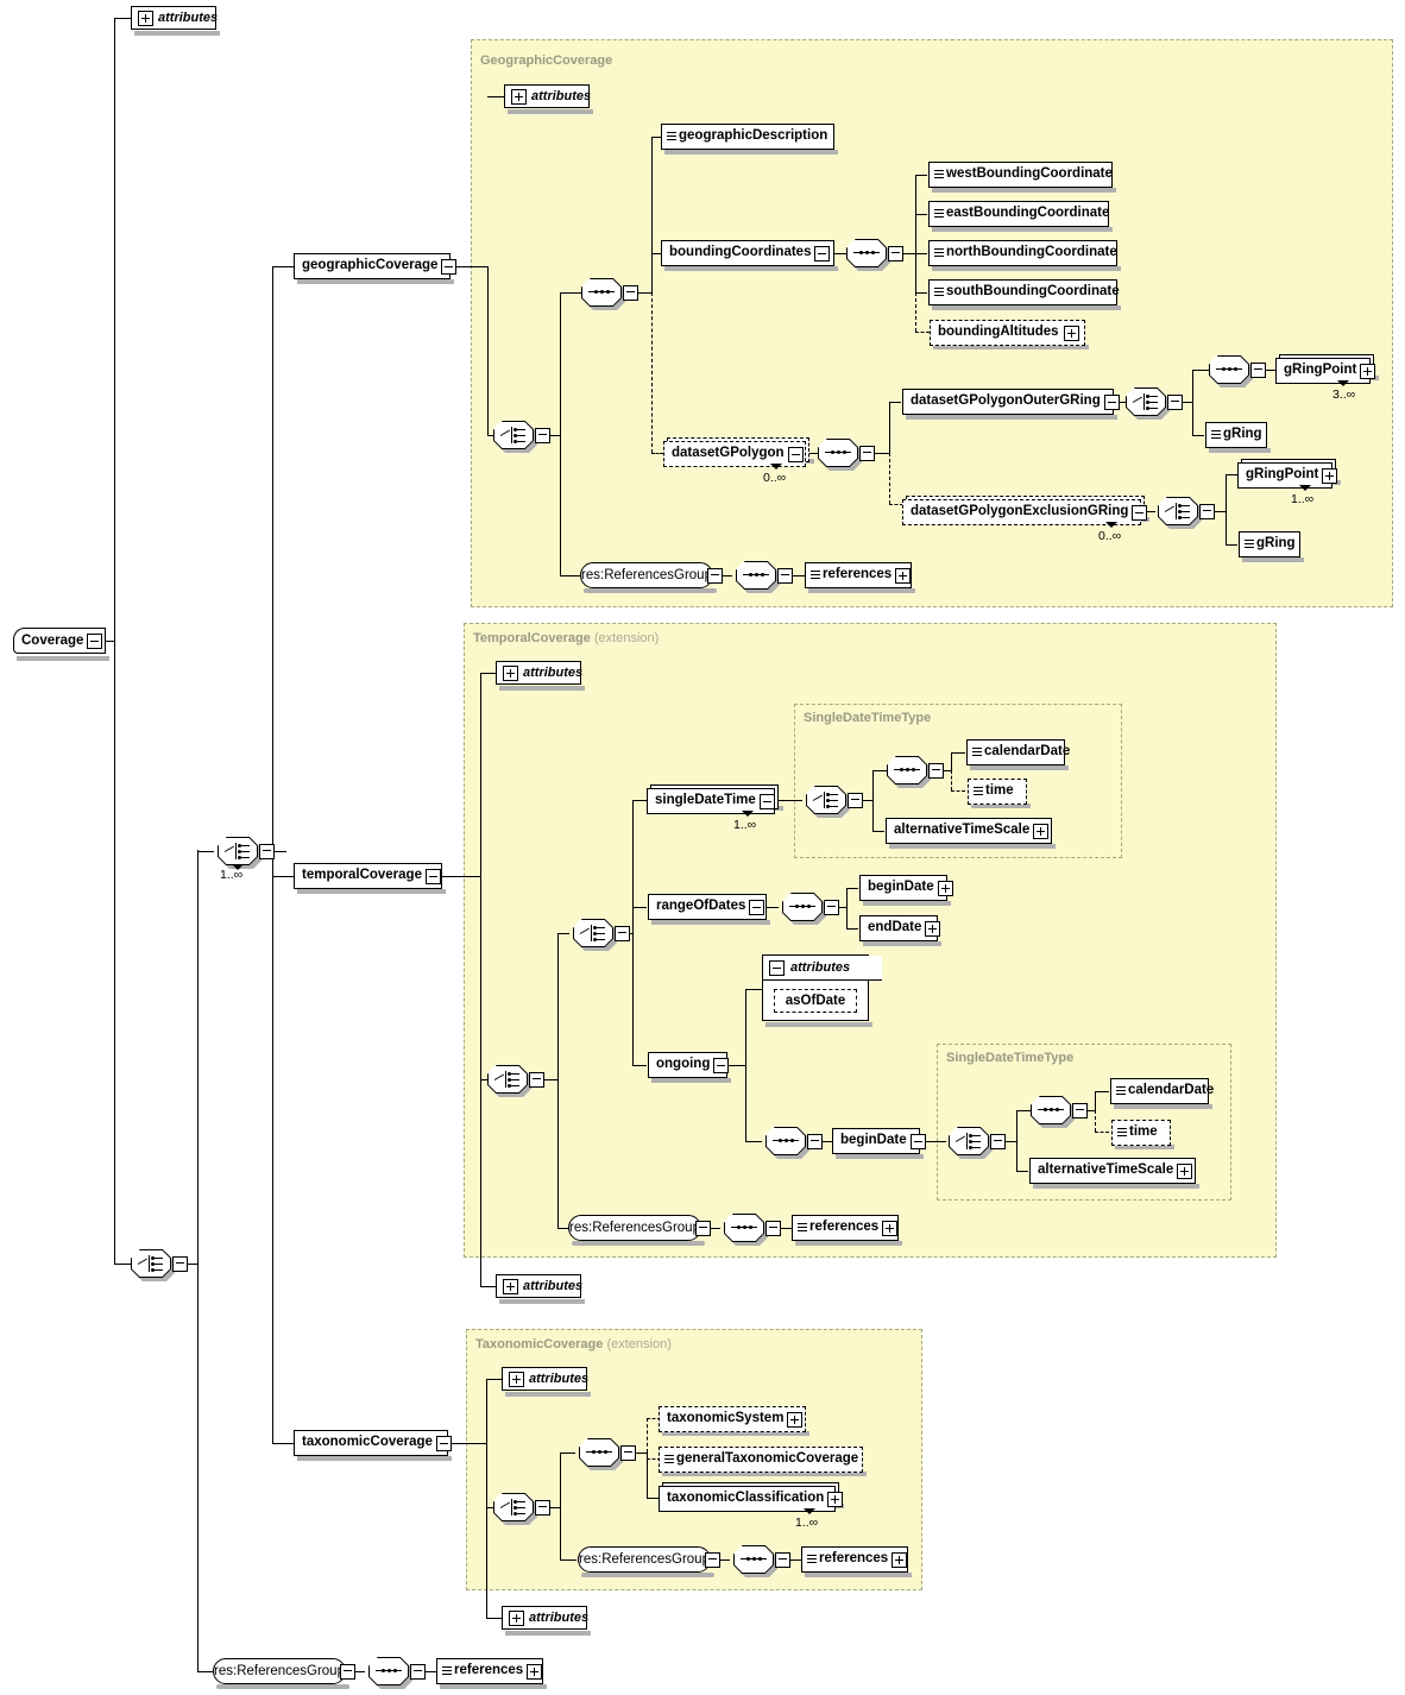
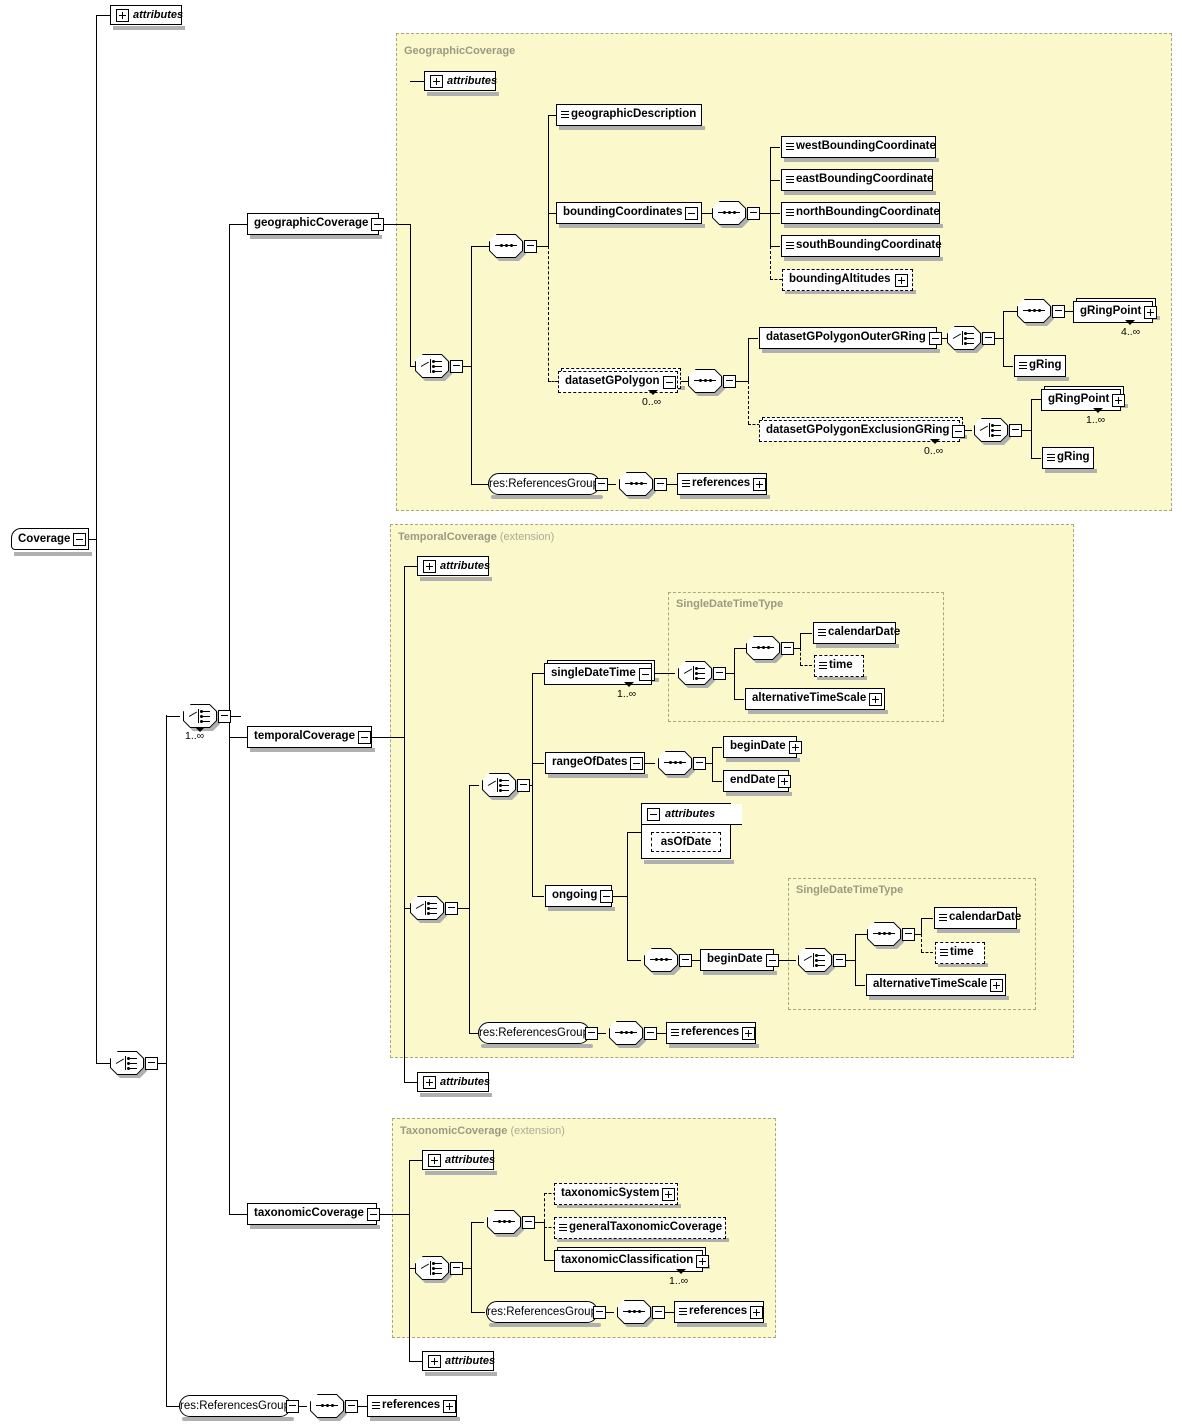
  GeographicCoverage
  TemporalCoverage (extension)
  SingleDateTimeType
  SingleDateTimeType
  TaxonomicCoverage (extension)
  Coverage
  attributes
  1..∞
  geographicCoverage
  attributes
  geographicDescription
  boundingCoordinates
  westBoundingCoordinate
  eastBoundingCoordinate
  northBoundingCoordinate
  southBoundingCoordinate
  boundingAltitudes
  datasetGPolygon
  0..∞
  datasetGPolygonOuterGRing
  gRingPoint
- 3..∞
+ 4..∞
  gRing
  datasetGPolygonExclusionGRing
  0..∞
  gRingPoint
  1..∞
  gRing
  res:ReferencesGrou
  references
  temporalCoverage
  attributes
  attributes
  singleDateTime
  1..∞
  calendarDate
  time
  alternativeTimeScale
  rangeOfDates
  beginDate
  endDate
  ongoing
  attributes
  asOfDate
  beginDate
  calendarDate
  time
  alternativeTimeScale
  res:ReferencesGrou
  references
  taxonomicCoverage
  attributes
  attributes
  taxonomicSystem
  generalTaxonomicCoverage
  taxonomicClassification
  1..∞
  res:ReferencesGrou
  references
  res:ReferencesGrou
  references
